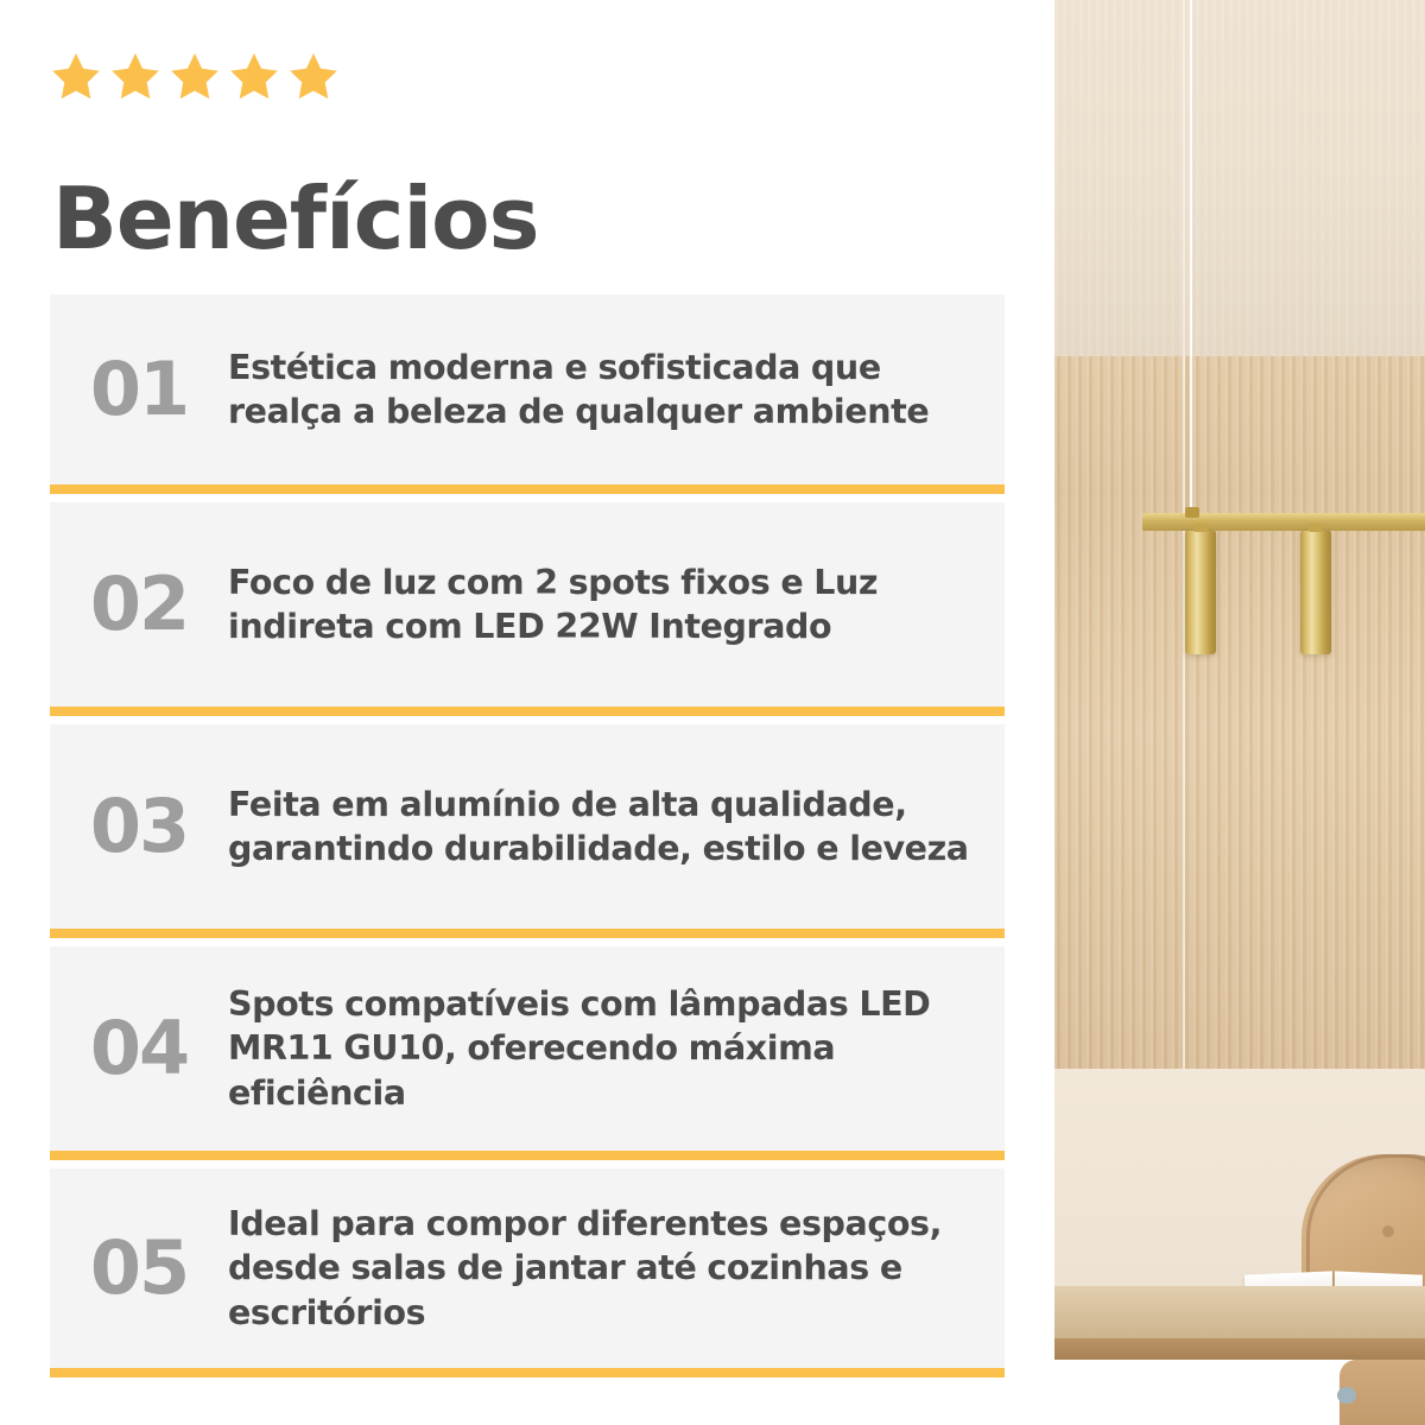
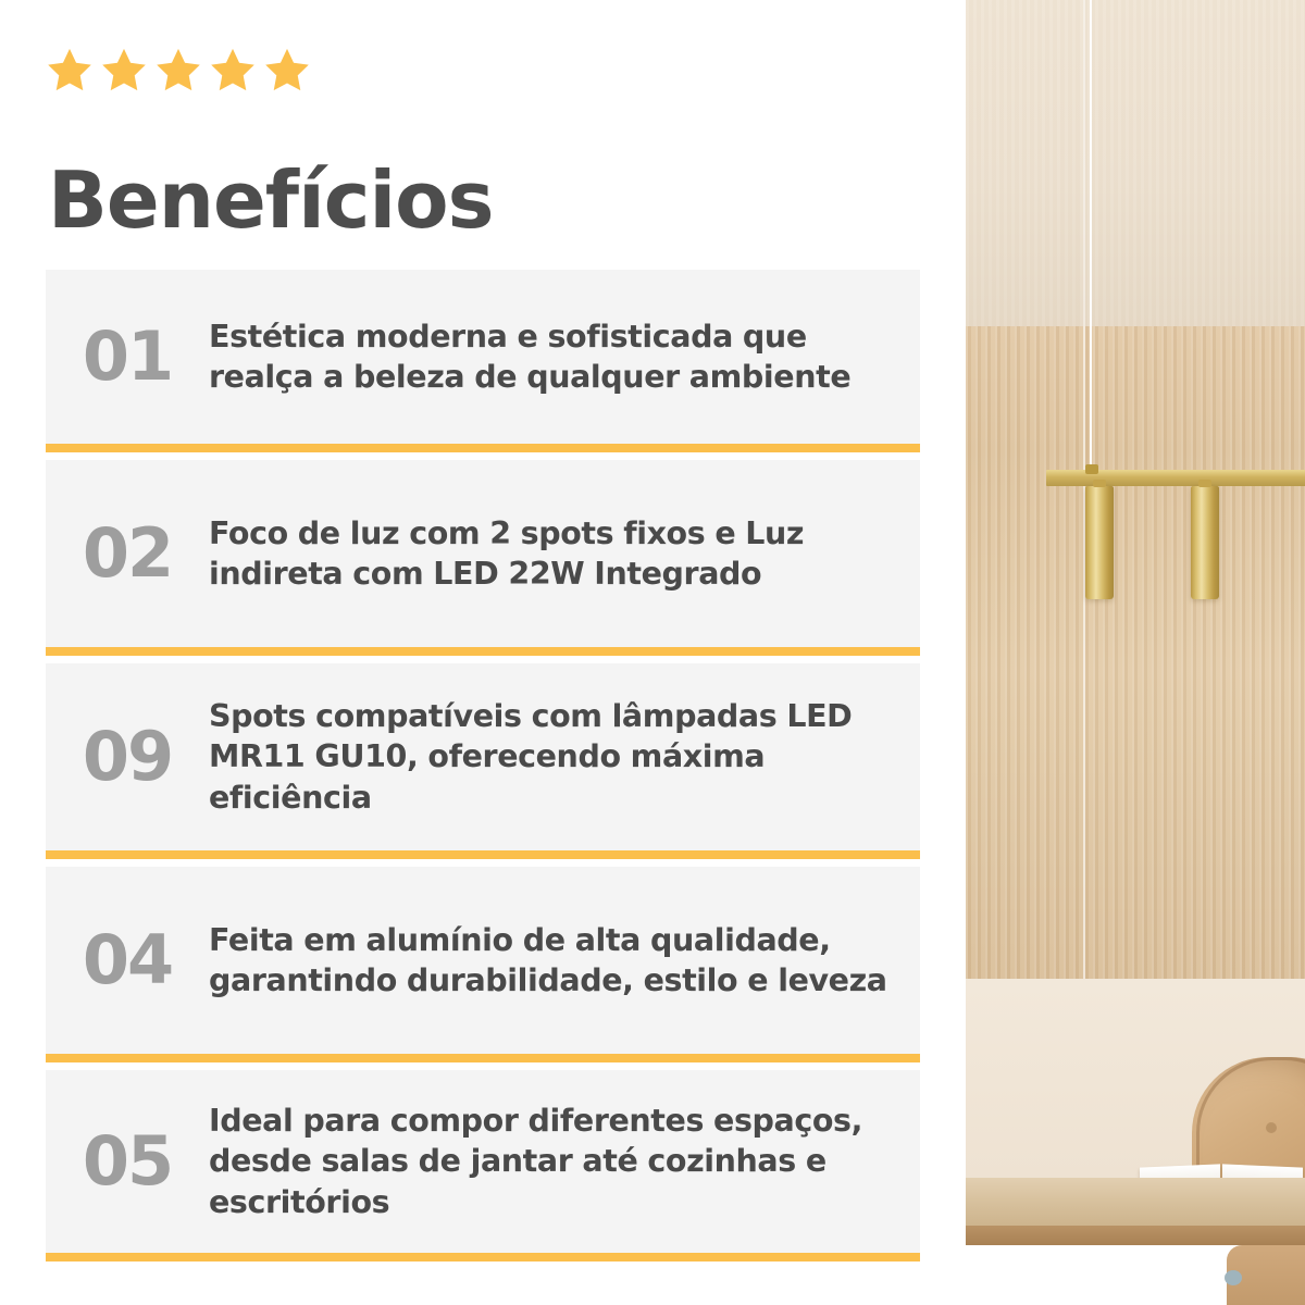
  Benefícios
  01
  Estética moderna e sofisticada que realça a beleza de qualquer ambiente
  02
  Foco de luz com 2 spots fixos e Luz indireta com LED 22W Integrado
- 03
+ 09
- Feita em alumínio de alta qualidade, garantindo durabilidade, estilo e leveza
+ Spots compatíveis com lâmpadas LED MR11 GU10, oferecendo máxima eficiência
  04
- Spots compatíveis com lâmpadas LED MR11 GU10, oferecendo máxima eficiência
+ Feita em alumínio de alta qualidade, garantindo durabilidade, estilo e leveza
  05
  Ideal para compor diferentes espaços, desde salas de jantar até cozinhas e escritórios
